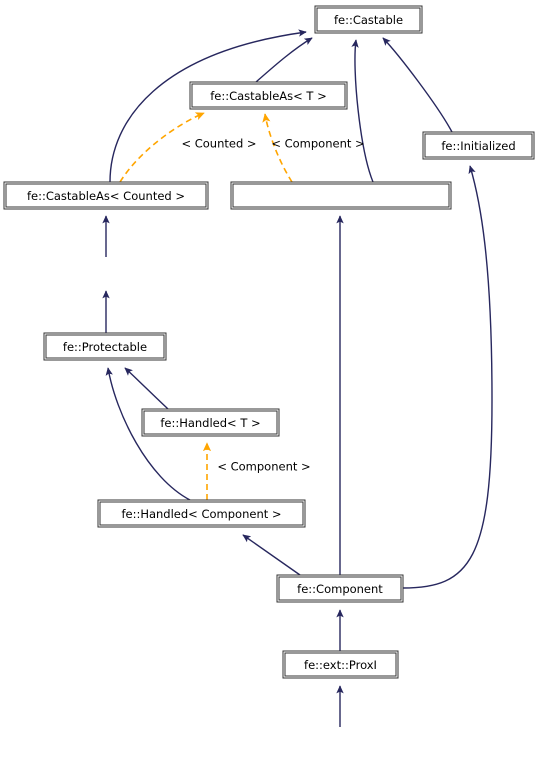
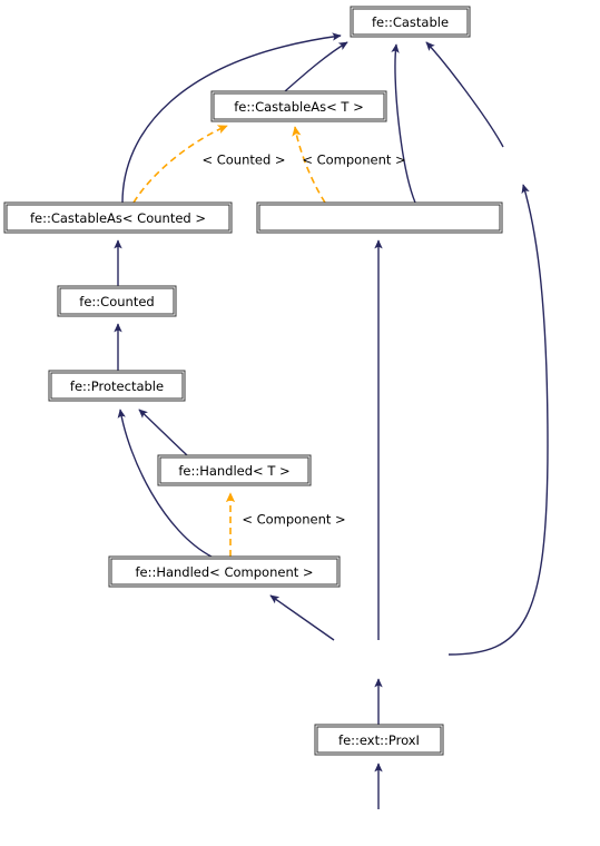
  < Counted >
  < Component >
  < Component >
  fe::Castable
  fe::CastableAs< T >
- fe::Initialized
  fe::CastableAs< Counted >
+ fe::Counted
  fe::Protectable
  fe::Handled< T >
  fe::Handled< Component >
- fe::Component
  fe::ext::ProxI
